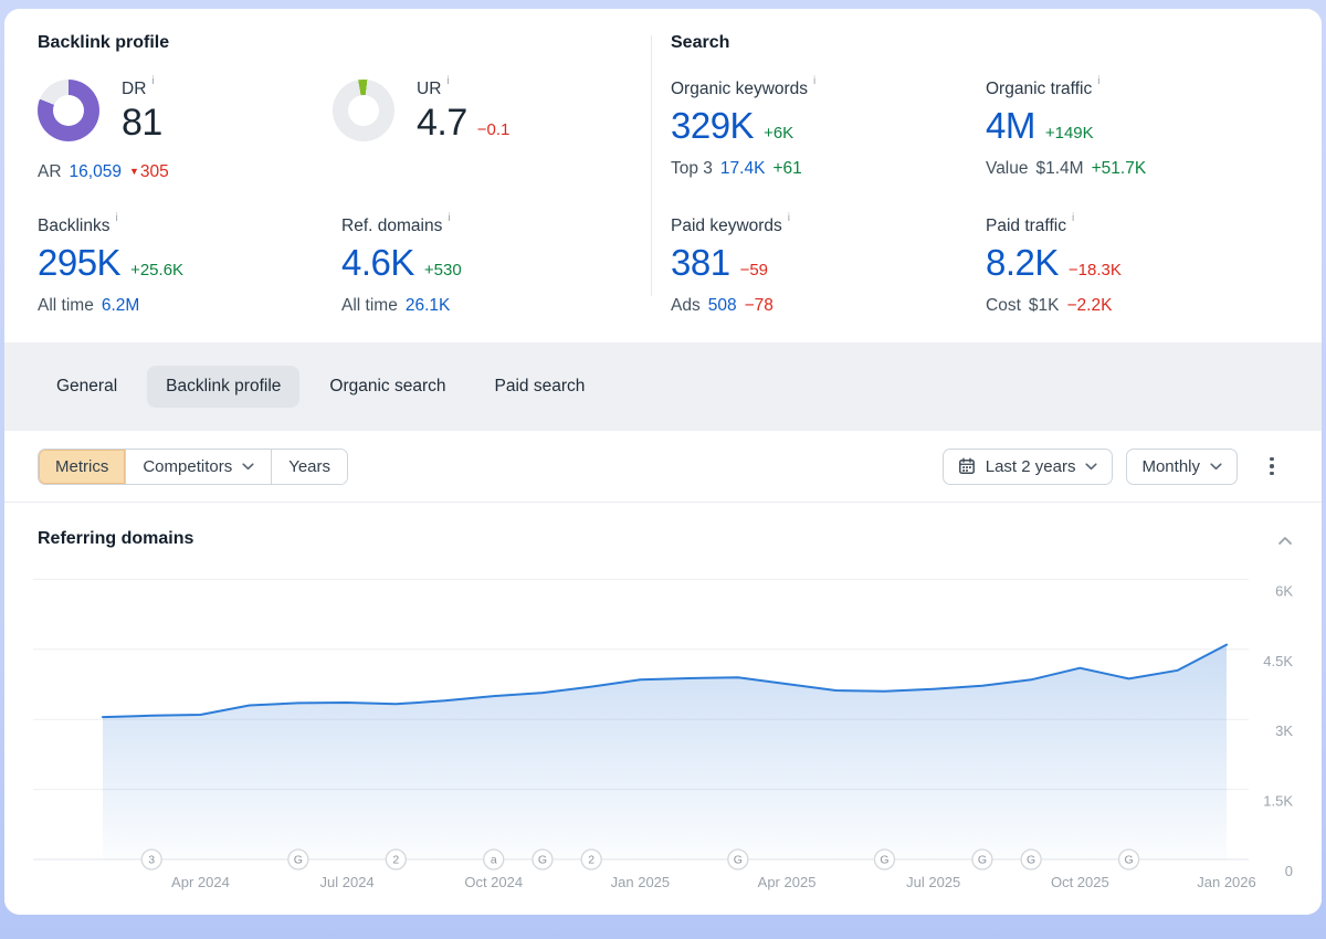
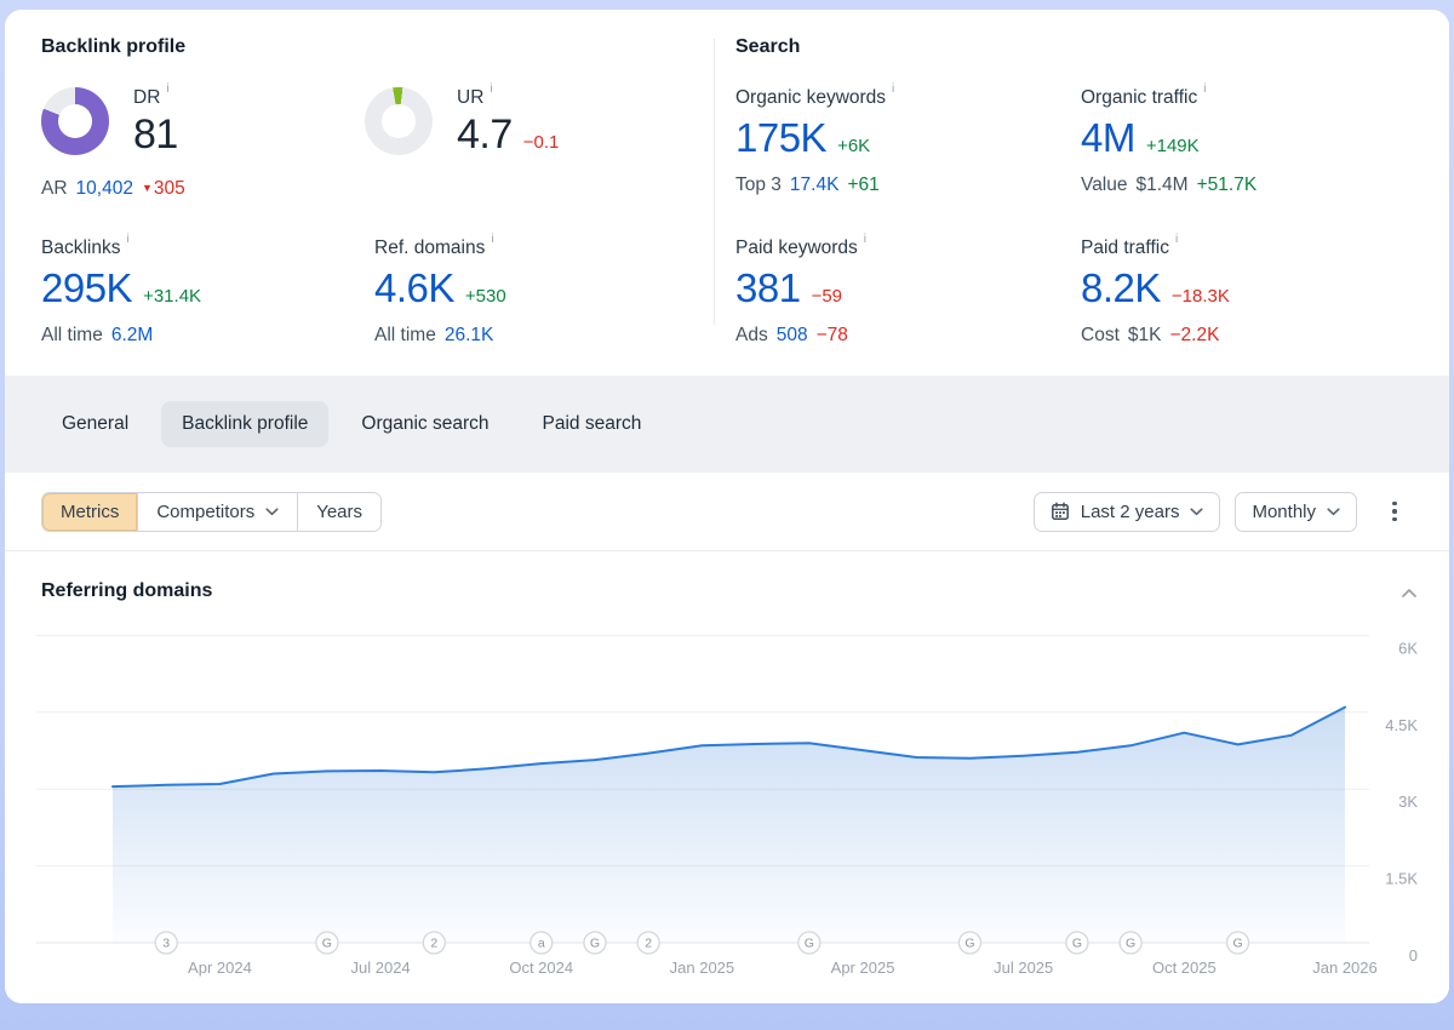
  Backlink profile
  Search
  DR
  i
  81
  AR
- 16,059
+ 10,402
  ▼305
  UR
  i
  4.7
  −0.1
  Backlinks
  i
  295K
- +25.6K
+ +31.4K
  All time
  6.2M
  Ref. domains
  i
  4.6K
  +530
  All time
  26.1K
  Organic keywords
  i
- 329K
+ 175K
  +6K
  Top 3
  17.4K
  +61
  Organic traffic
  i
  4M
  +149K
  Value
  $1.4M
  +51.7K
  Paid keywords
  i
  381
  −59
  Ads
  508
  −78
  Paid traffic
  i
  8.2K
  −18.3K
  Cost
  $1K
  −2.2K
  General
  Backlink profile
  Organic search
  Paid search
  Metrics
  Competitors
  Years
  Last 2 years
  Monthly
  Referring domains
  3
  G
  2
  a
  G
  2
  G
  G
  G
  G
  G
  0
  1.5K
  3K
  4.5K
  6K
  Apr 2024
  Jul 2024
  Oct 2024
  Jan 2025
  Apr 2025
  Jul 2025
  Oct 2025
  Jan 2026
